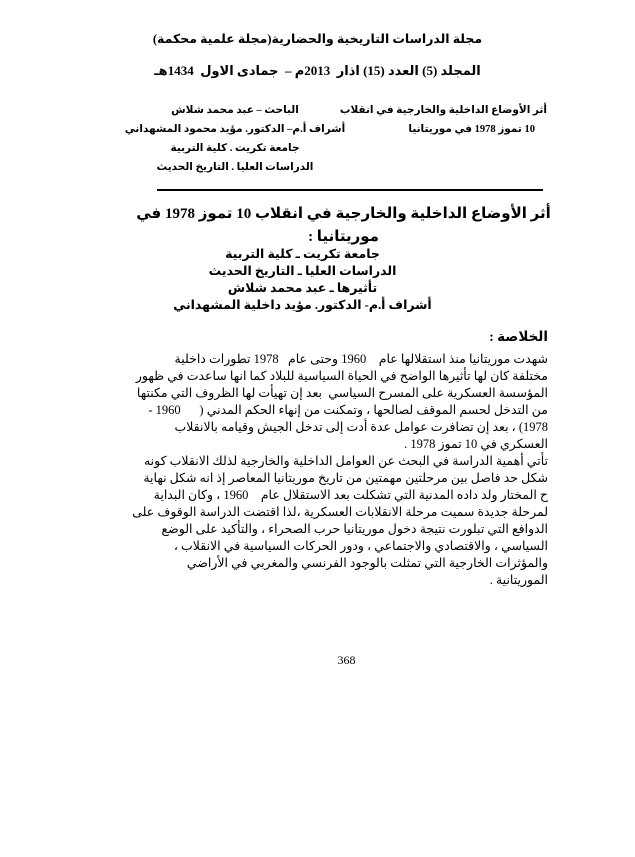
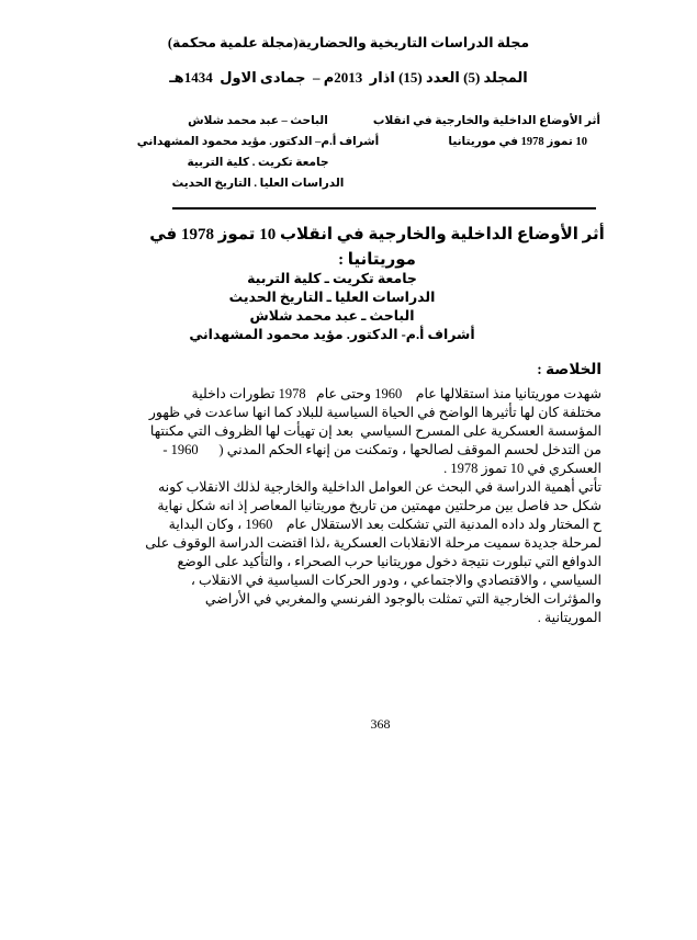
  مجلة الدراسات التاريخية والحضارية(مجلة علمية محكمة)
  المجلد (5) العدد (15) اذار 2013م – جمادى الاول 1434هـ
  أثر الأوضاع الداخلية والخارجية في انقلاب
  10 تموز 1978 في موريتانيا
  الباحث – عبد محمد شلاش
  أشراف أ.م– الدكتور. مؤيد محمود المشهداني
  جامعة تكريت . كلية التربية
  الدراسات العليا . التاريخ الحديث
  أثر الأوضاع الداخلية والخارجية في انقلاب 10 تموز 1978 في
  موريتانيا :
  جامعة تكريت ـ كلية التربية
  الدراسات العليا ـ التاريخ الحديث
- تأثيرها ـ عبد محمد شلاش
+ الباحث ـ عبد محمد شلاش
- أشراف أ.م- الدكتور. مؤيد داخلية المشهداني
+ أشراف أ.م- الدكتور. مؤيد محمود المشهداني
  الخلاصة :
  شهدت موريتانيا منذ استقلالها عام 1960 وحتى عام 1978 تطورات داخلية
  مختلفة كان لها تأثيرها الواضح في الحياة السياسية للبلاد كما انها ساعدت في ظهور
  المؤسسة العسكرية على المسرح السياسي بعد إن تهيأت لها الظروف التي مكنتها
  من التدخل لحسم الموقف لصالحها ، وتمكنت من إنهاء الحكم المدني ( 1960 -
- 1978) ، بعد إن تضافرت عوامل عدة أدت إلى تدخل الجيش وقيامه بالانقلاب
  العسكري في 10 تموز 1978 .
  تأتي أهمية الدراسة في البحث عن العوامل الداخلية والخارجية لذلك الانقلاب كونه
  شكل حد فاصل بين مرحلتين مهمتين من تاريخ موريتانيا المعاصر إذ انه شكل نهاية
  ح المختار ولد داده المدنية التي تشكلت بعد الاستقلال عام 1960 ، وكان البداية
  لمرحلة جديدة سميت مرحلة الانقلابات العسكرية ،لذا اقتضت الدراسة الوقوف على
  الدوافع التي تبلورت نتيجة دخول موريتانيا حرب الصحراء ، والتأكيد على الوضع
  السياسي ، والاقتصادي والاجتماعي ، ودور الحركات السياسية في الانقلاب ،
  والمؤثرات الخارجية التي تمثلت بالوجود الفرنسي والمغربي في الأراضي
  الموريتانية .
  368
